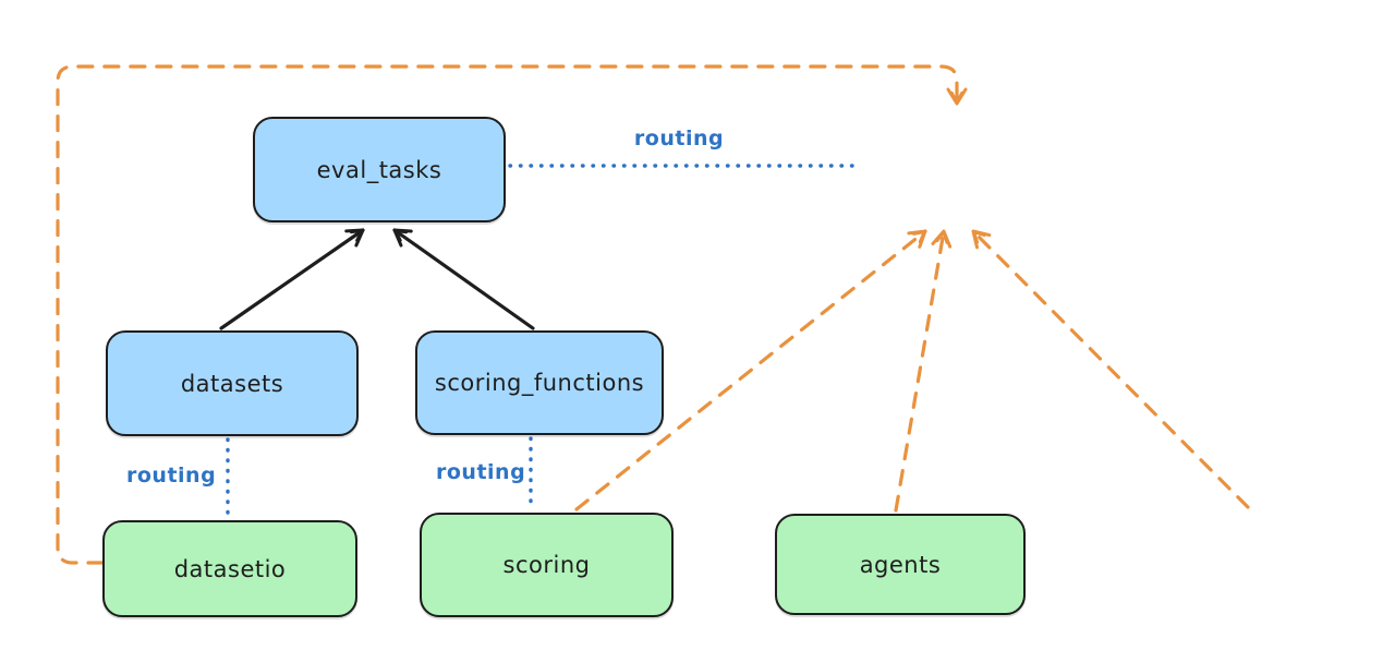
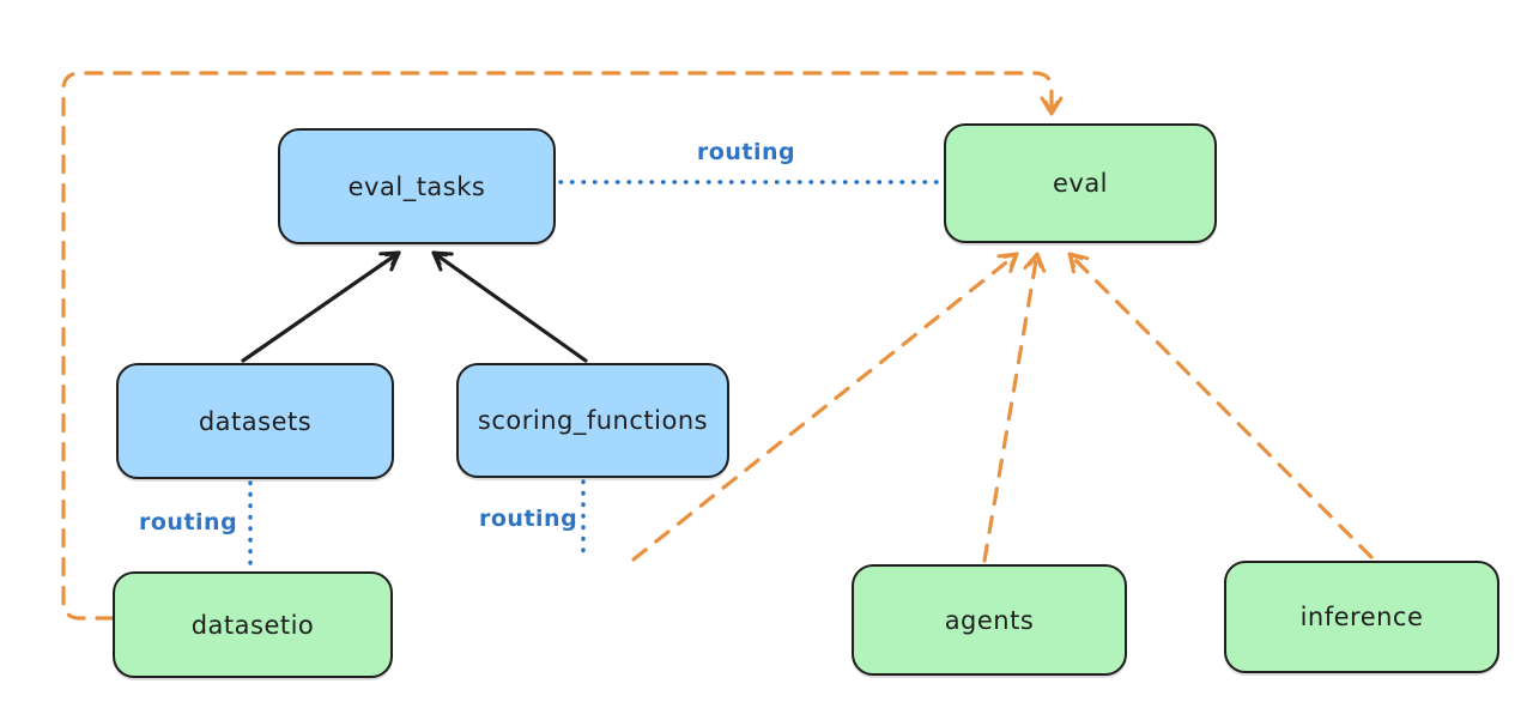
  eval_tasks
+ eval
  datasets
  scoring_functions
  datasetio
- scoring
  agents
+ inference
  routing
  routing
  routing
